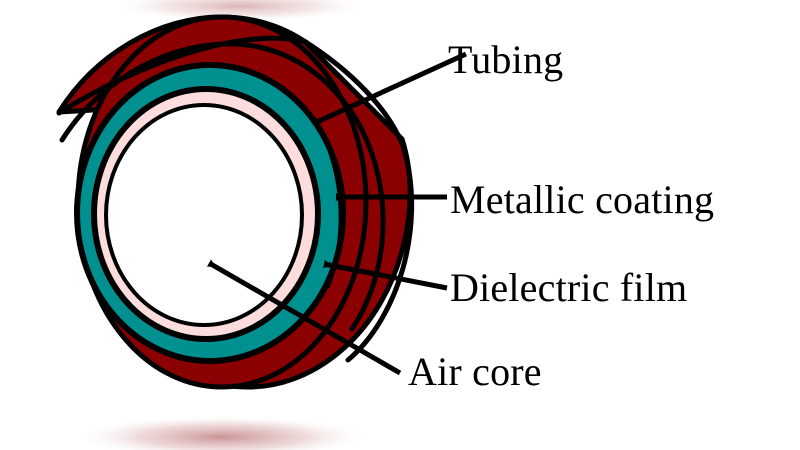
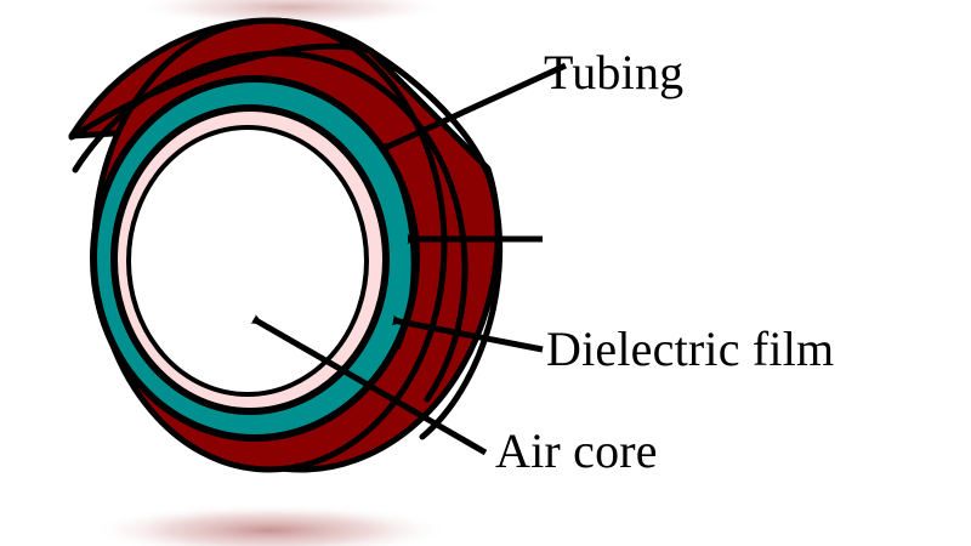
  Tubing
- Metallic coating
  Dielectric film
  Air core
